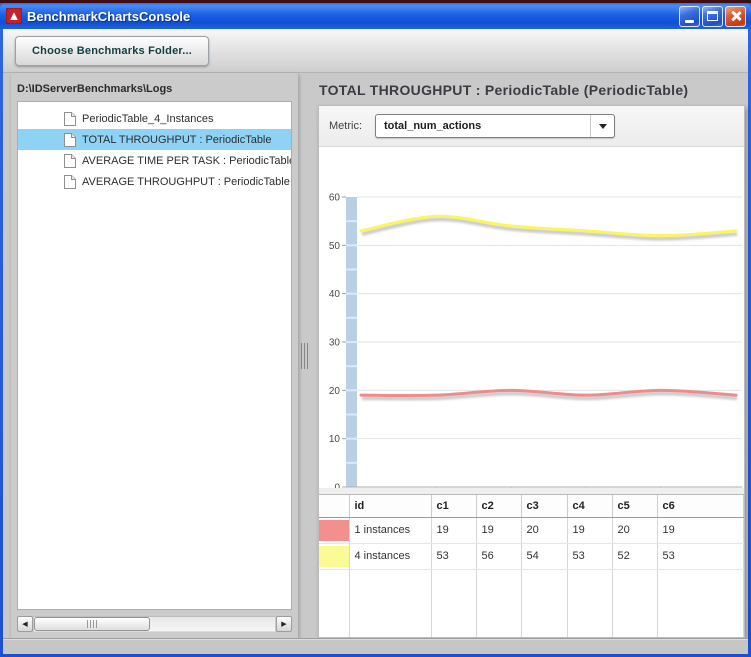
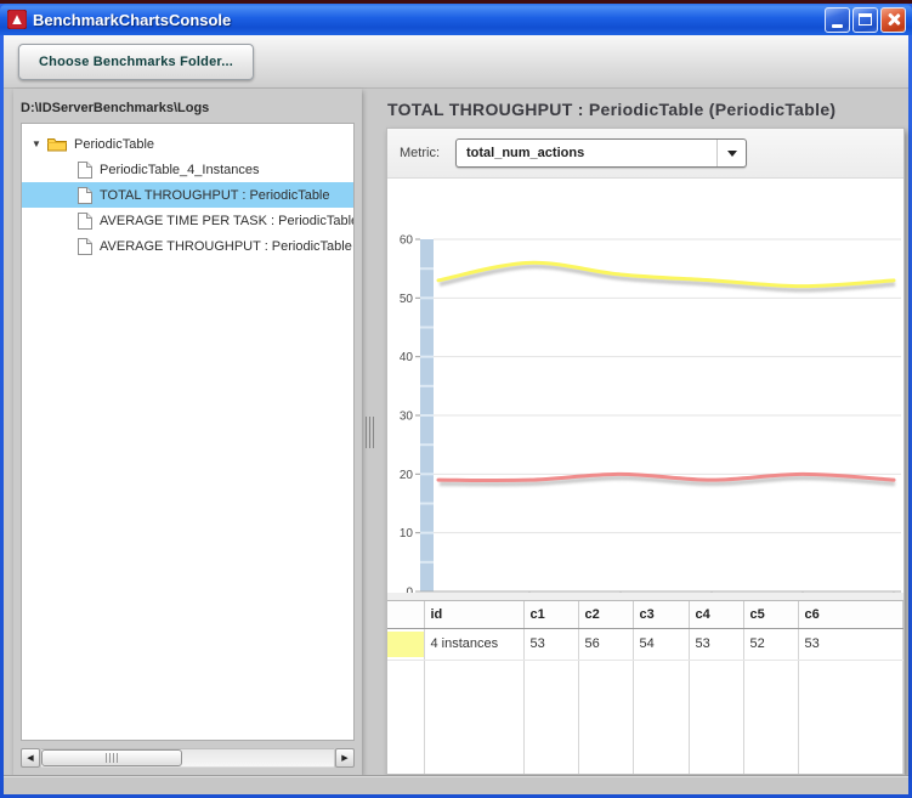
  BenchmarkChartsConsole
  Choose Benchmarks Folder...
  D:\IDServerBenchmarks\Logs
+ ▼
+ PeriodicTable
  PeriodicTable_4_Instances
  TOTAL THROUGHPUT : PeriodicTable
  AVERAGE TIME PER TASK : PeriodicTabl
  AVERAGE THROUGHPUT : PeriodicTable
  TOTAL THROUGHPUT : PeriodicTable (PeriodicTable)
  Metric:
  total_num_actions
  10
  20
  30
  40
  50
  60
  	id	c1	c2	c3	c4	c5	c6
- 	1 instances	19	19	20	19	20	19
  	4 instances	53	56	54	53	52	53
